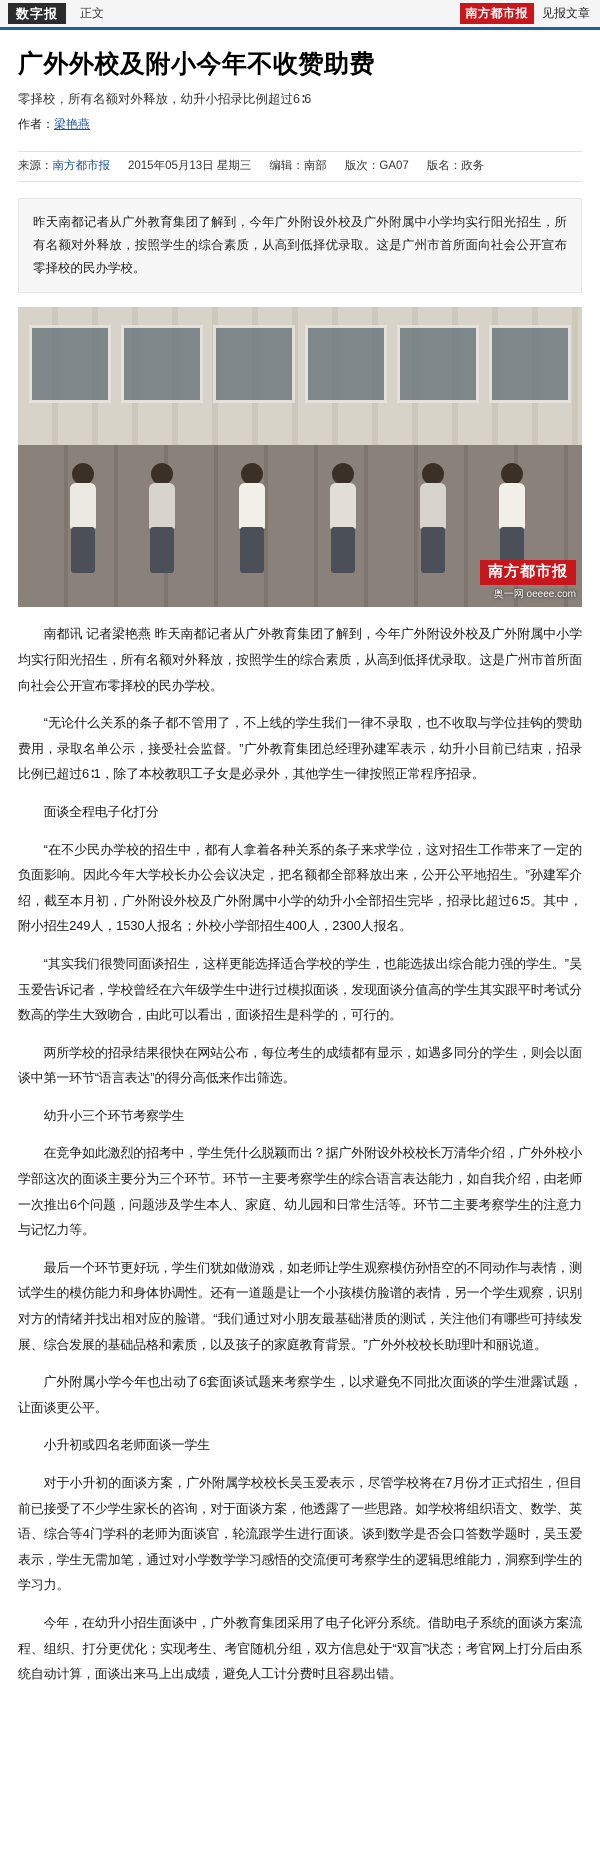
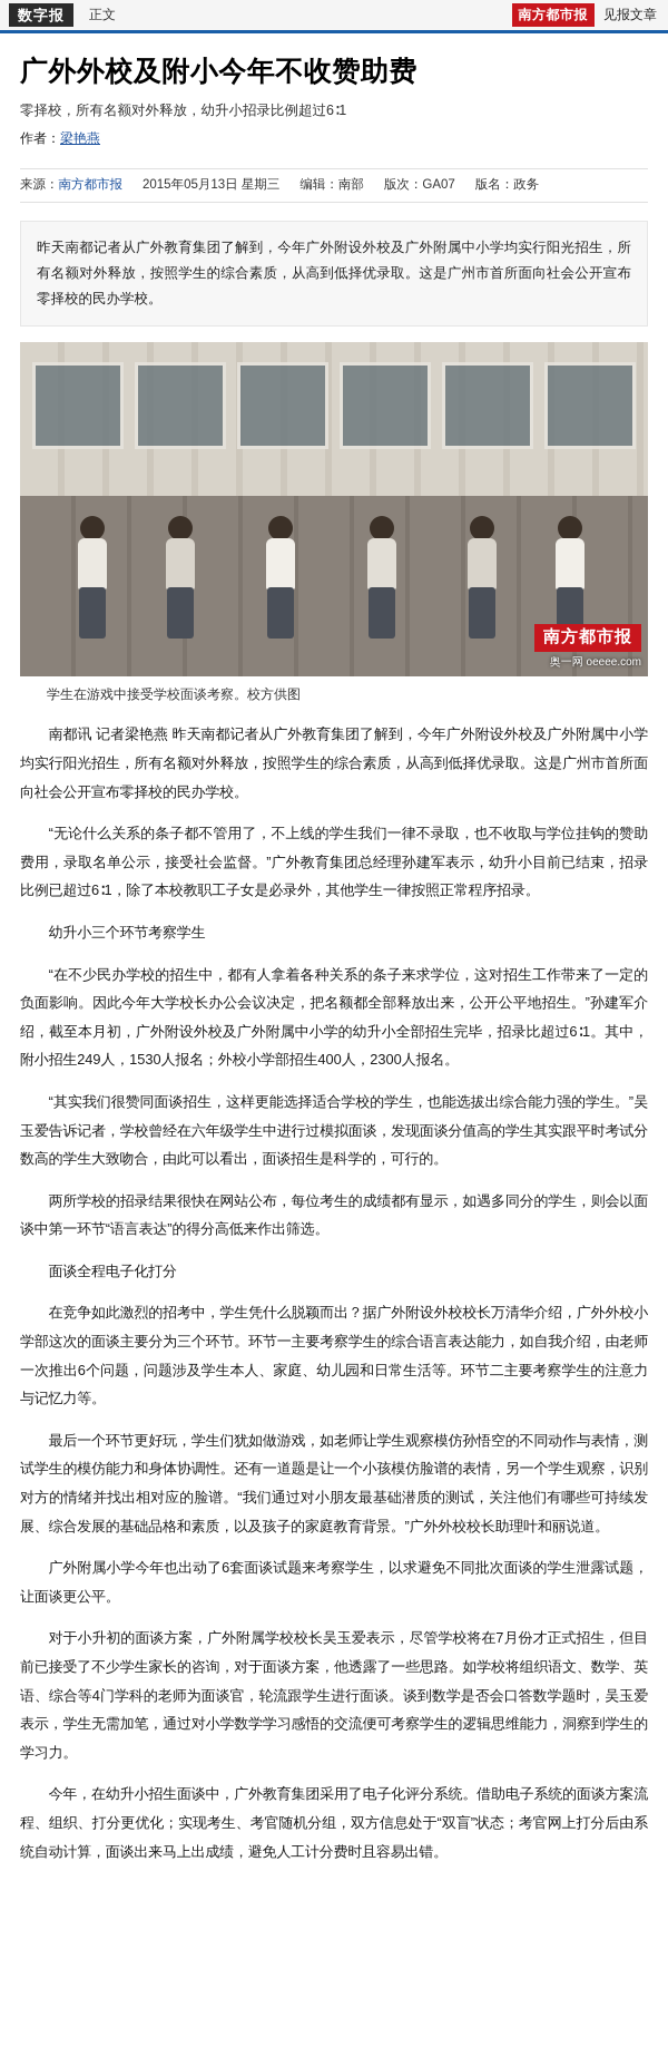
  数字报
  正文
  南方都市报
  见报文章
  广外外校及附小今年不收赞助费
- 零择校，所有名额对外释放，幼升小招录比例超过6∶6
+ 零择校，所有名额对外释放，幼升小招录比例超过6∶1
  作者：梁艳燕
  来源：南方都市报
  2015年05月13日 星期三
  编辑：南部
  版次：GA07
  版名：政务
  昨天南都记者从广外教育集团了解到，今年广外附设外校及广外附属中小学均实行阳光招生，所有名额对外释放，按照学生的综合素质，从高到低择优录取。这是广州市首所面向社会公开宣布零择校的民办学校。
  南方都市报
  奥一网 oeeee.com
+ 学生在游戏中接受学校面谈考察。校方供图
  南都讯 记者梁艳燕 昨天南都记者从广外教育集团了解到，今年广外附设外校及广外附属中小学均实行阳光招生，所有名额对外释放，按照学生的综合素质，从高到低择优录取。这是广州市首所面向社会公开宣布零择校的民办学校。
  “无论什么关系的条子都不管用了，不上线的学生我们一律不录取，也不收取与学位挂钩的赞助费用，录取名单公示，接受社会监督。”广外教育集团总经理孙建军表示，幼升小目前已结束，招录比例已超过6∶1，除了本校教职工子女是必录外，其他学生一律按照正常程序招录。
- 面谈全程电子化打分
+ 幼升小三个环节考察学生
- “在不少民办学校的招生中，都有人拿着各种关系的条子来求学位，这对招生工作带来了一定的负面影响。因此今年大学校长办公会议决定，把名额都全部释放出来，公开公平地招生。”孙建军介绍，截至本月初，广外附设外校及广外附属中小学的幼升小全部招生完毕，招录比超过6∶5。其中，附小招生249人，1530人报名；外校小学部招生400人，2300人报名。
+ “在不少民办学校的招生中，都有人拿着各种关系的条子来求学位，这对招生工作带来了一定的负面影响。因此今年大学校长办公会议决定，把名额都全部释放出来，公开公平地招生。”孙建军介绍，截至本月初，广外附设外校及广外附属中小学的幼升小全部招生完毕，招录比超过6∶1。其中，附小招生249人，1530人报名；外校小学部招生400人，2300人报名。
  “其实我们很赞同面谈招生，这样更能选择适合学校的学生，也能选拔出综合能力强的学生。”吴玉爱告诉记者，学校曾经在六年级学生中进行过模拟面谈，发现面谈分值高的学生其实跟平时考试分数高的学生大致吻合，由此可以看出，面谈招生是科学的，可行的。
  两所学校的招录结果很快在网站公布，每位考生的成绩都有显示，如遇多同分的学生，则会以面谈中第一环节“语言表达”的得分高低来作出筛选。
- 幼升小三个环节考察学生
+ 面谈全程电子化打分
  在竞争如此激烈的招考中，学生凭什么脱颖而出？据广外附设外校校长万清华介绍，广外外校小学部这次的面谈主要分为三个环节。环节一主要考察学生的综合语言表达能力，如自我介绍，由老师一次推出6个问题，问题涉及学生本人、家庭、幼儿园和日常生活等。环节二主要考察学生的注意力与记忆力等。
  最后一个环节更好玩，学生们犹如做游戏，如老师让学生观察模仿孙悟空的不同动作与表情，测试学生的模仿能力和身体协调性。还有一道题是让一个小孩模仿脸谱的表情，另一个学生观察，识别对方的情绪并找出相对应的脸谱。“我们通过对小朋友最基础潜质的测试，关注他们有哪些可持续发展、综合发展的基础品格和素质，以及孩子的家庭教育背景。”广外外校校长助理叶和丽说道。
  广外附属小学今年也出动了6套面谈试题来考察学生，以求避免不同批次面谈的学生泄露试题，让面谈更公平。
- 小升初或四名老师面谈一学生
  对于小升初的面谈方案，广外附属学校校长吴玉爱表示，尽管学校将在7月份才正式招生，但目前已接受了不少学生家长的咨询，对于面谈方案，他透露了一些思路。如学校将组织语文、数学、英语、综合等4门学科的老师为面谈官，轮流跟学生进行面谈。谈到数学是否会口答数学题时，吴玉爱表示，学生无需加笔，通过对小学数学学习感悟的交流便可考察学生的逻辑思维能力，洞察到学生的学习力。
  今年，在幼升小招生面谈中，广外教育集团采用了电子化评分系统。借助电子系统的面谈方案流程、组织、打分更优化；实现考生、考官随机分组，双方信息处于“双盲”状态；考官网上打分后由系统自动计算，面谈出来马上出成绩，避免人工计分费时且容易出错。
